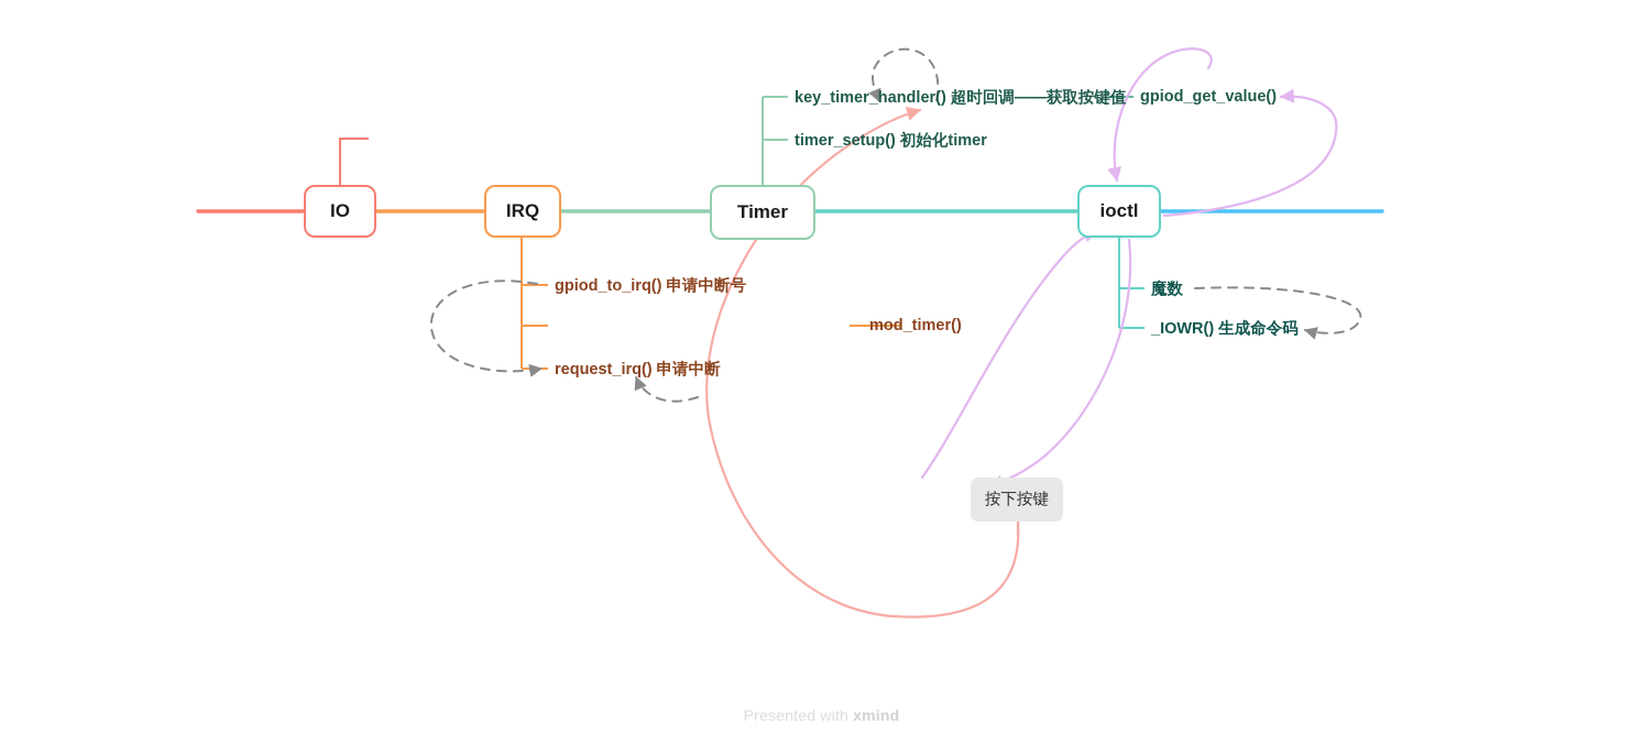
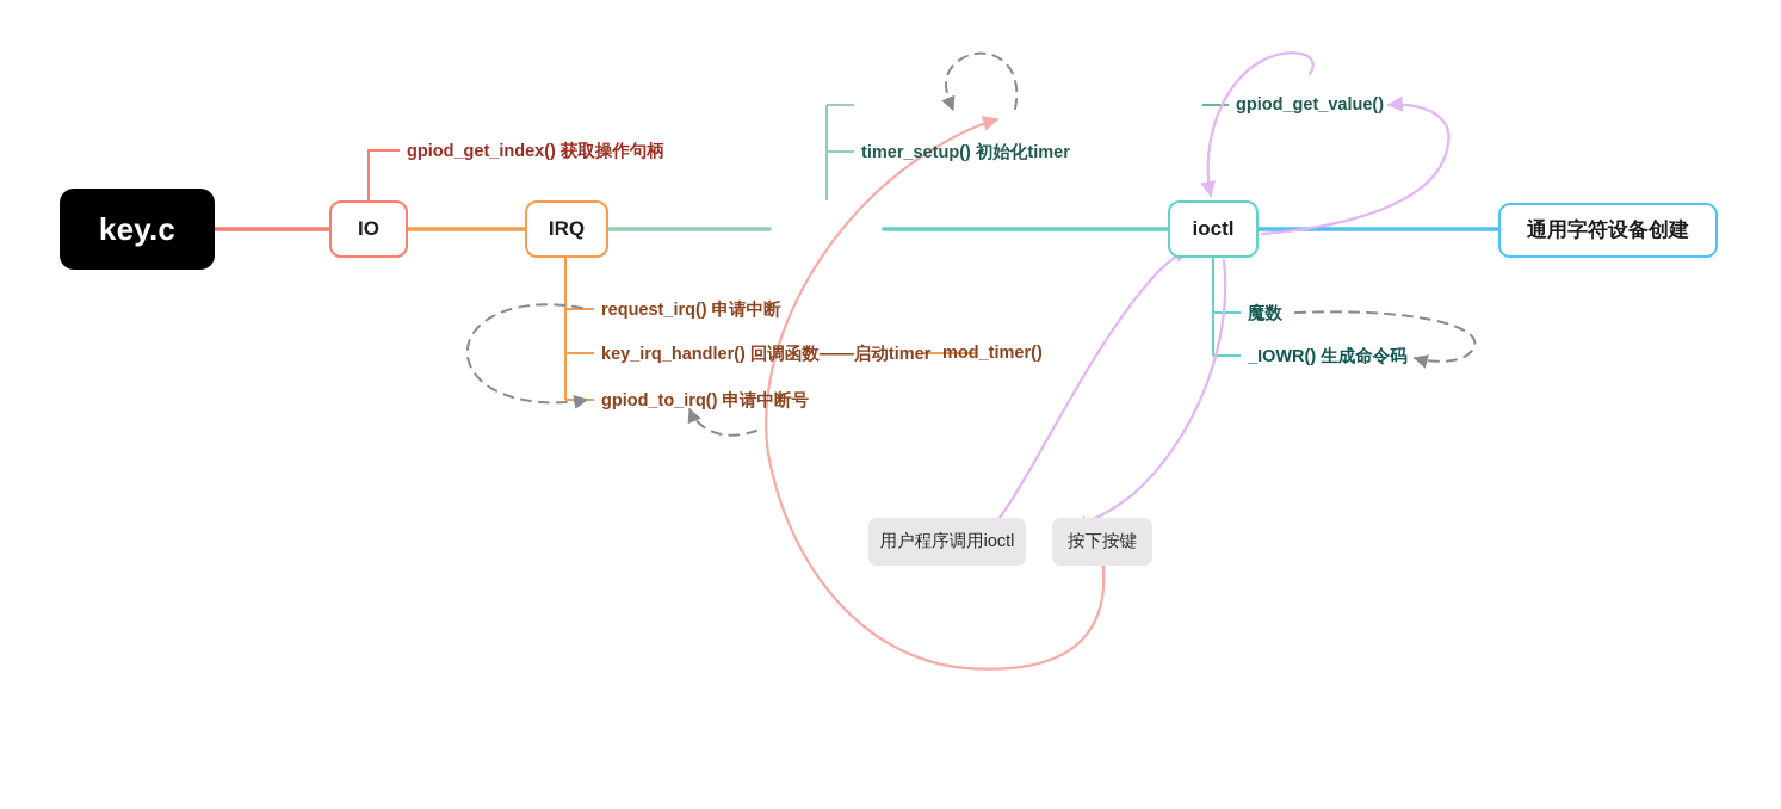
+ key.c
  IO
  IRQ
- Timer
  ioctl
+ 通用字符设备创建
+ gpiod_get_index() 获取操作句柄
- gpiod_to_irq() 申请中断号
+ request_irq() 申请中断
+ key_irq_handler() 回调函数——启动timer
  mod_timer()
- request_irq() 申请中断
+ gpiod_to_irq() 申请中断号
- key_timer_handler() 超时回调——获取按键值
  gpiod_get_value()
  timer_setup() 初始化timer
  魔数
  _IOWR() 生成命令码
+ 用户程序调用ioctl
  按下按键
- Presented with xmind
